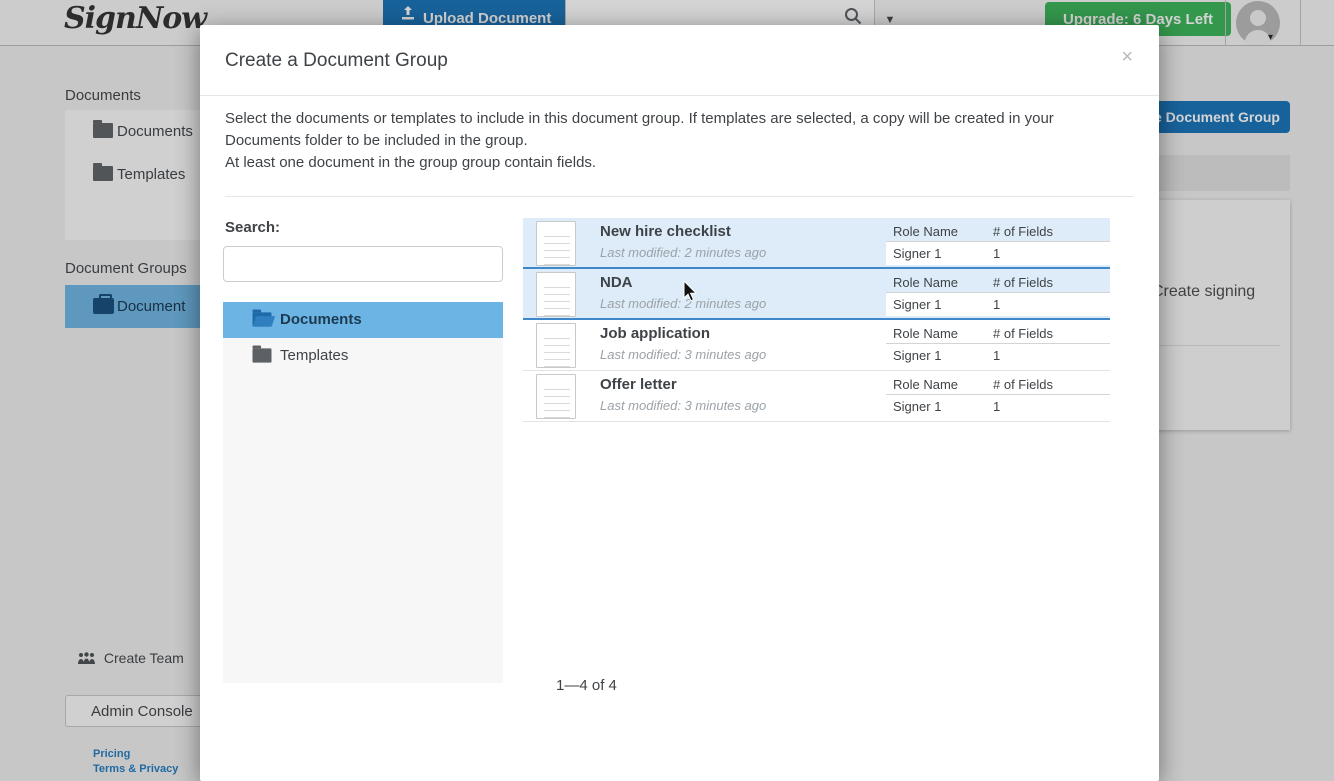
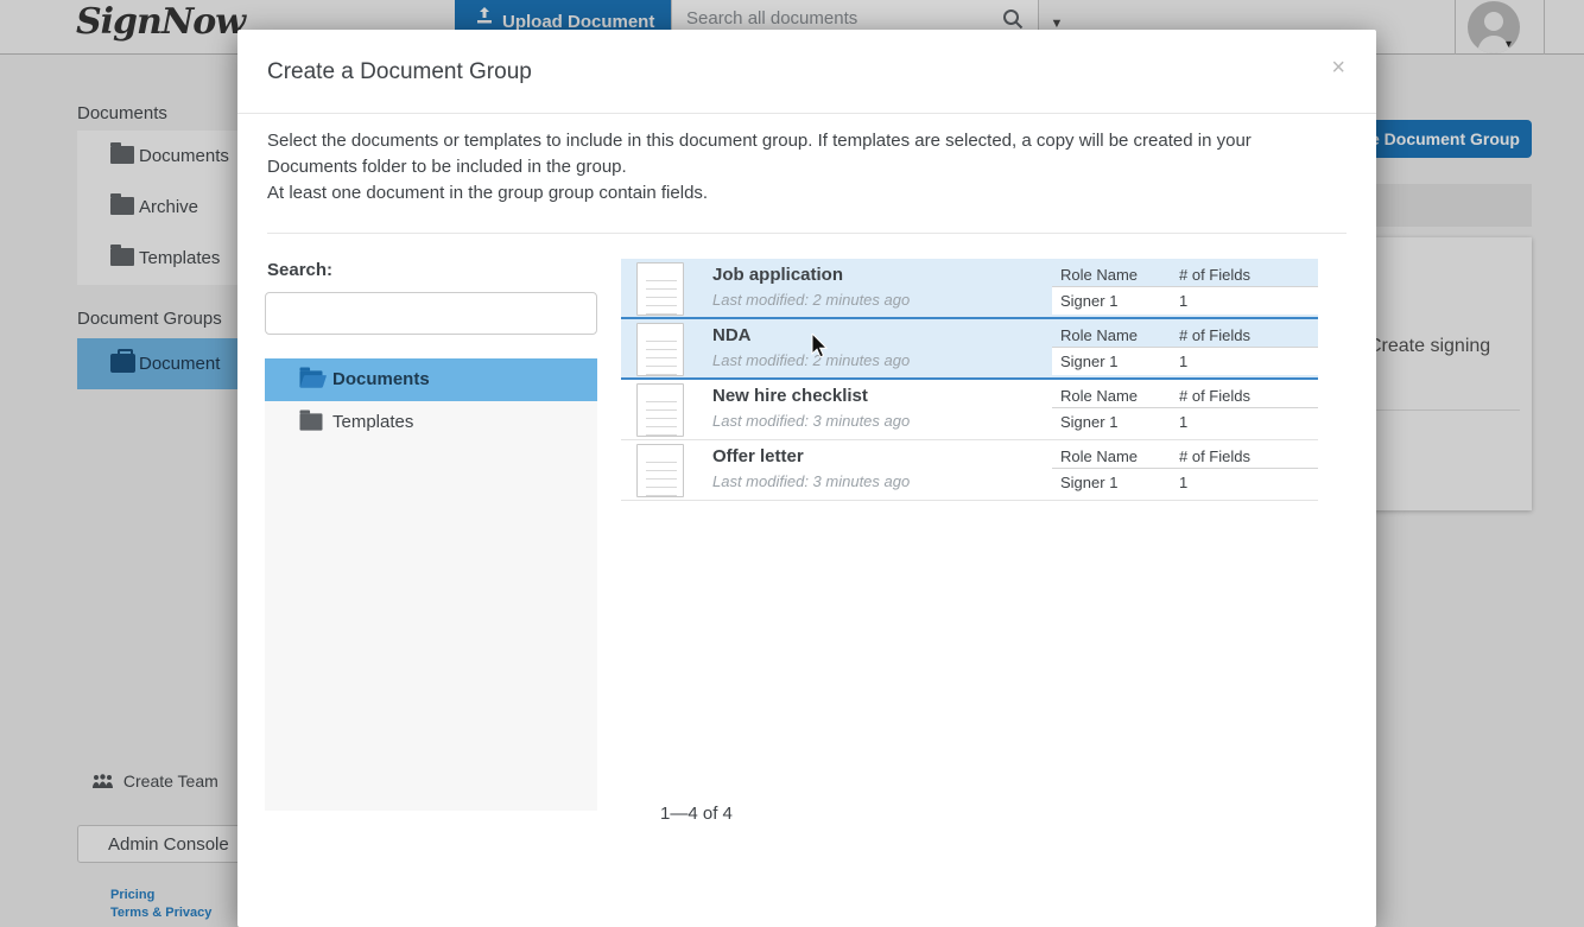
  SignNow
  Upload Document
+ Search all documents
  ▼
- Upgrade: 6 Days Left
  ▾
  Documents
  Documents
+ Archive
  Templates
  Document Groups
  Document
  Create Team
  Admin Console
  Pricing
  Terms & Privacy
  reate signing
  Create a Document Group
  ×
  Select the documents or templates to include in this document group. If templates are selected, a copy will be created in your Documents folder to be included in the group.
  At least one document in the group group contain fields.
  Search:
  Documents
  Templates
- New hire checklist
+ Job application
  Last modified: 2 minutes ago
  Role Name
  # of Fields
  Signer 1
  1
  NDA
  Last modified: 2 minutes ago
  Role Name
  # of Fields
  Signer 1
  1
- Job application
+ New hire checklist
  Last modified: 3 minutes ago
  Role Name
  # of Fields
  Signer 1
  1
  Offer letter
  Last modified: 3 minutes ago
  Role Name
  # of Fields
  Signer 1
  1
  1—4 of 4
